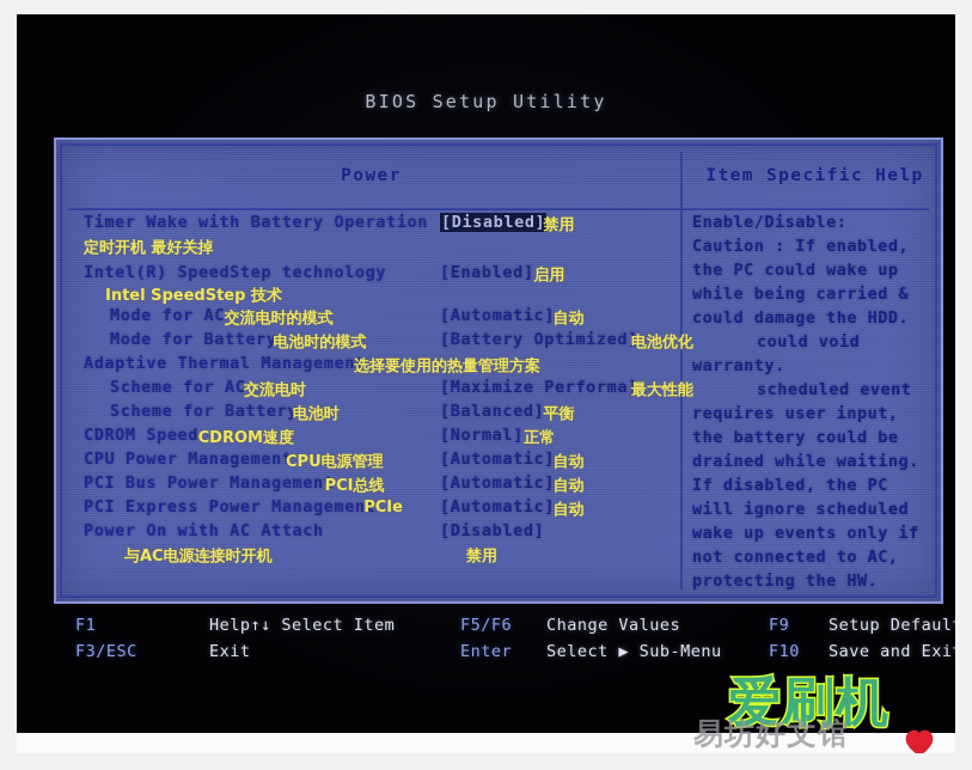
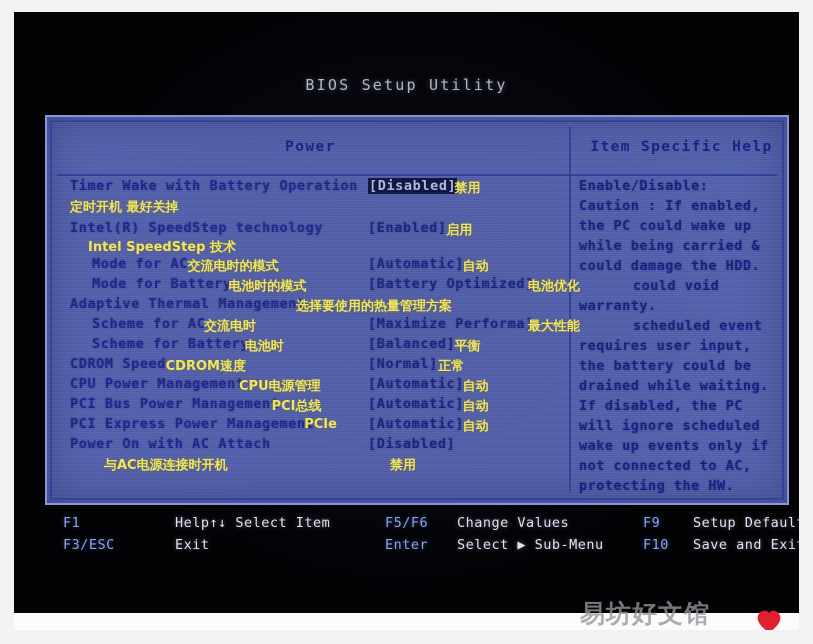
- 爱刷机
  易坊好文馆
